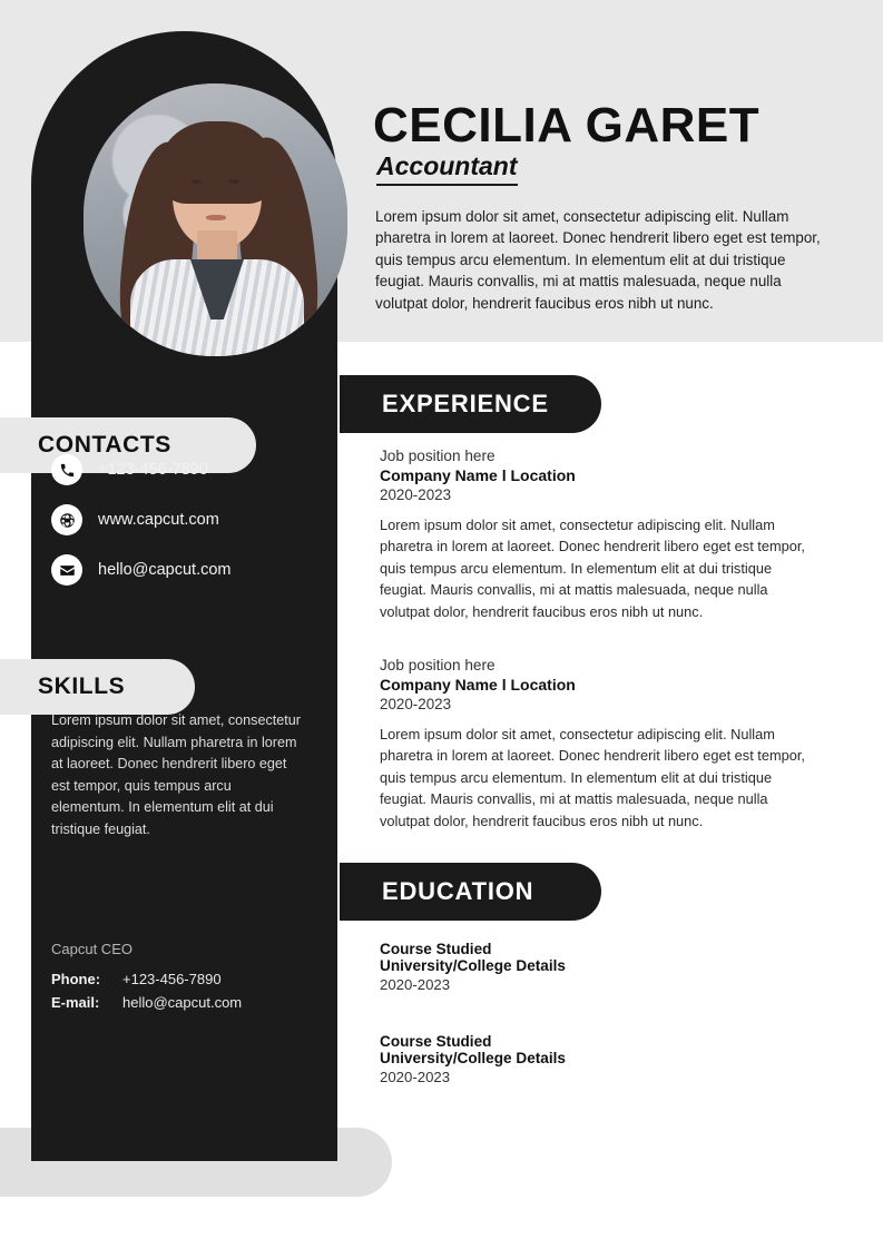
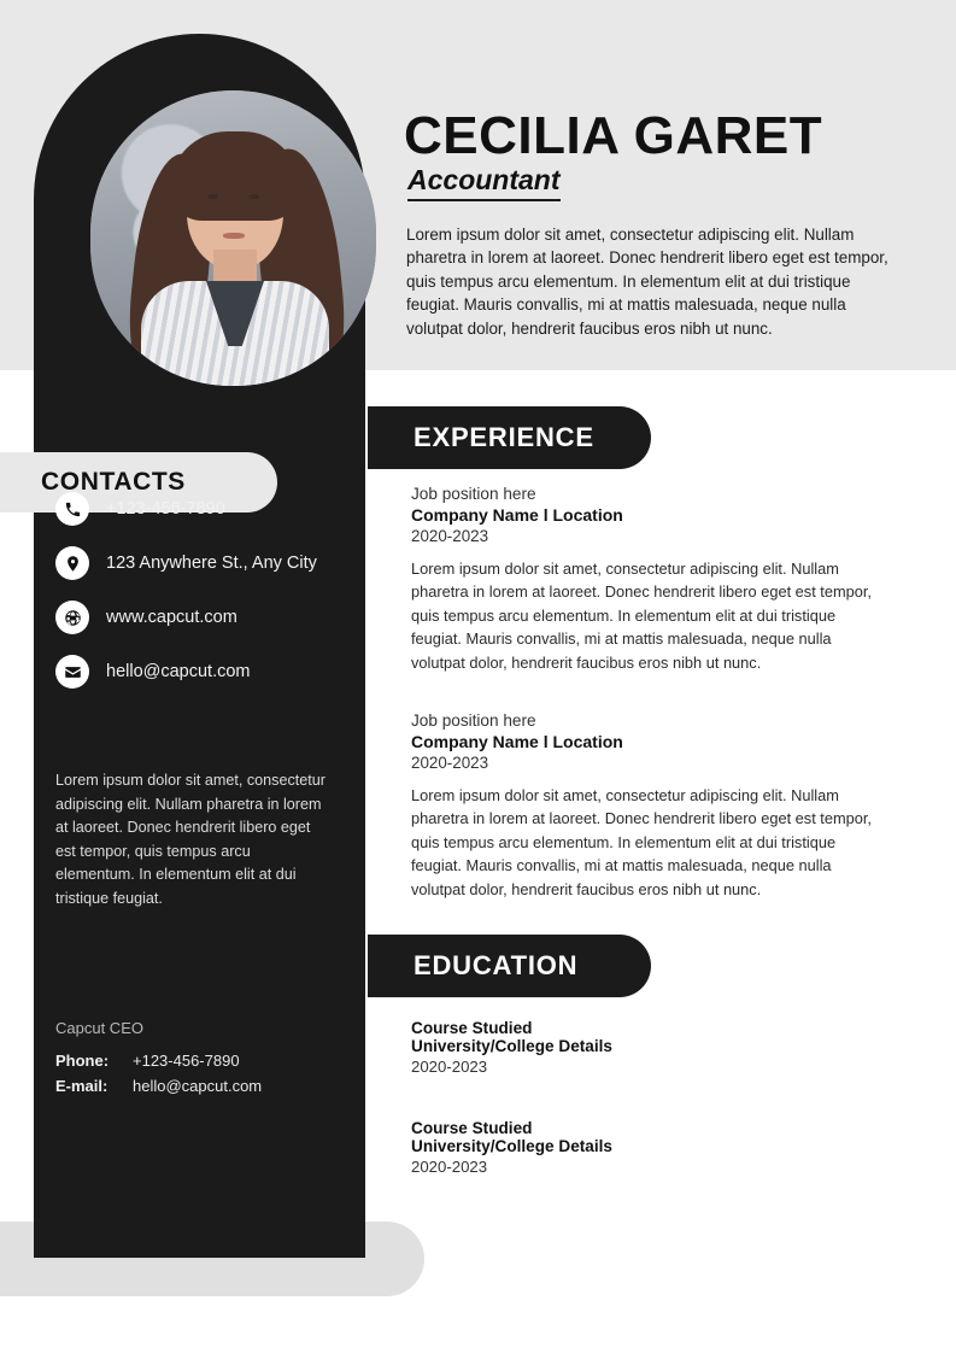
  CONTACTS
- SKILLS
  +123-456-7890
+ 123 Anywhere St., Any City
  www.capcut.com
  hello@capcut.com
  Lorem ipsum dolor sit amet, consectetur adipiscing elit. Nullam pharetra in lorem at laoreet. Donec hendrerit libero eget est tempor, quis tempus arcu elementum. In elementum elit at dui tristique feugiat.
  Capcut CEO
  Phone:
  +123-456-7890
  E-mail:
  hello@capcut.com
  CECILIA GARET
  Accountant
  Lorem ipsum dolor sit amet, consectetur adipiscing elit. Nullam pharetra in lorem at laoreet. Donec hendrerit libero eget est tempor, quis tempus arcu elementum. In elementum elit at dui tristique feugiat. Mauris convallis, mi at mattis malesuada, neque nulla volutpat dolor, hendrerit faucibus eros nibh ut nunc.
  EXPERIENCE
  Job position here
  Company Name l Location
  2020-2023
  Lorem ipsum dolor sit amet, consectetur adipiscing elit. Nullam pharetra in lorem at laoreet. Donec hendrerit libero eget est tempor, quis tempus arcu elementum. In elementum elit at dui tristique feugiat. Mauris convallis, mi at mattis malesuada, neque nulla volutpat dolor, hendrerit faucibus eros nibh ut nunc.
  Job position here
  Company Name l Location
  2020-2023
  Lorem ipsum dolor sit amet, consectetur adipiscing elit. Nullam pharetra in lorem at laoreet. Donec hendrerit libero eget est tempor, quis tempus arcu elementum. In elementum elit at dui tristique feugiat. Mauris convallis, mi at mattis malesuada, neque nulla volutpat dolor, hendrerit faucibus eros nibh ut nunc.
  EDUCATION
  Course Studied
  University/College Details
  2020-2023
  Course Studied
  University/College Details
  2020-2023
